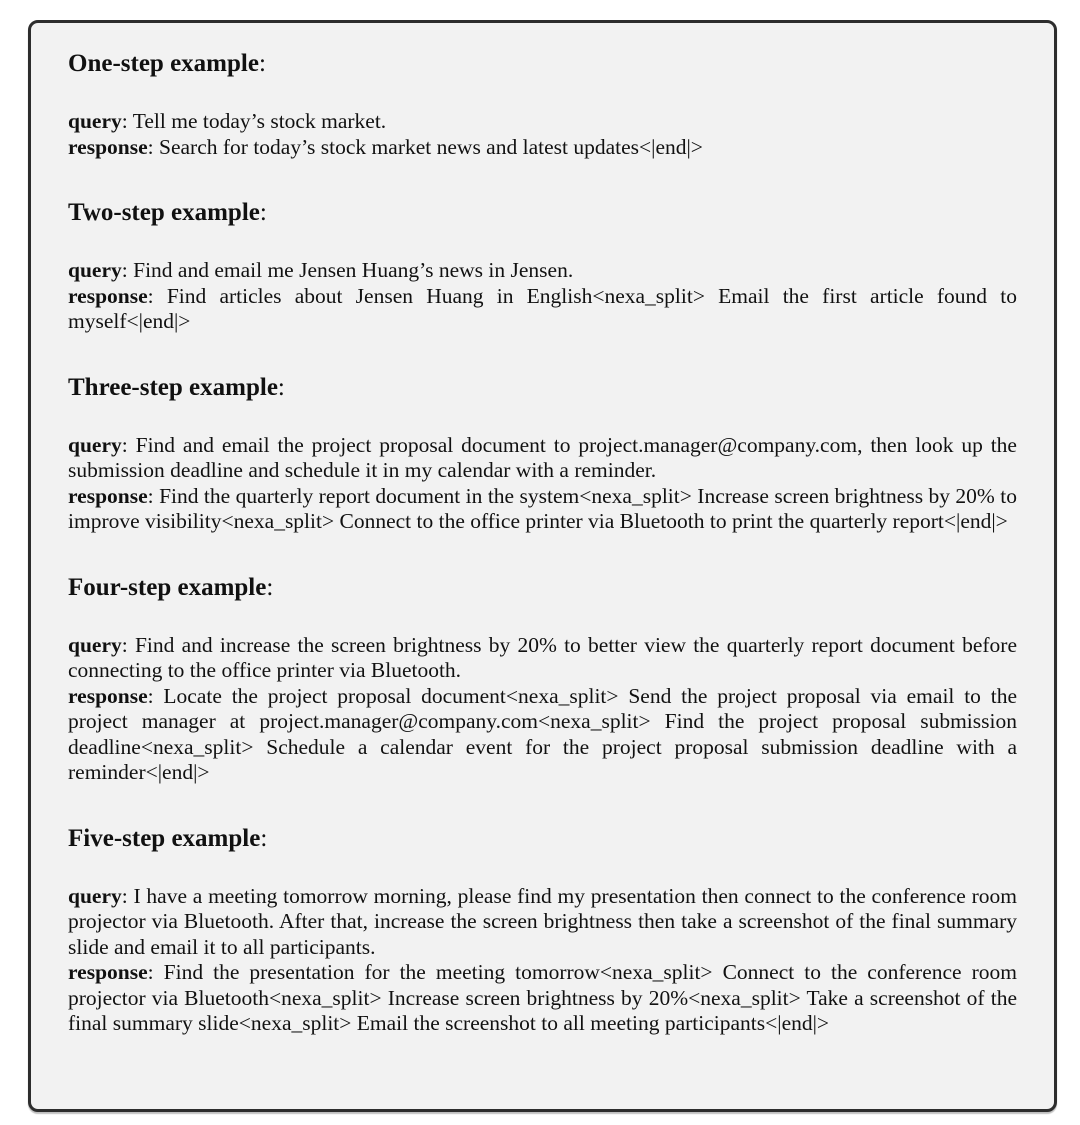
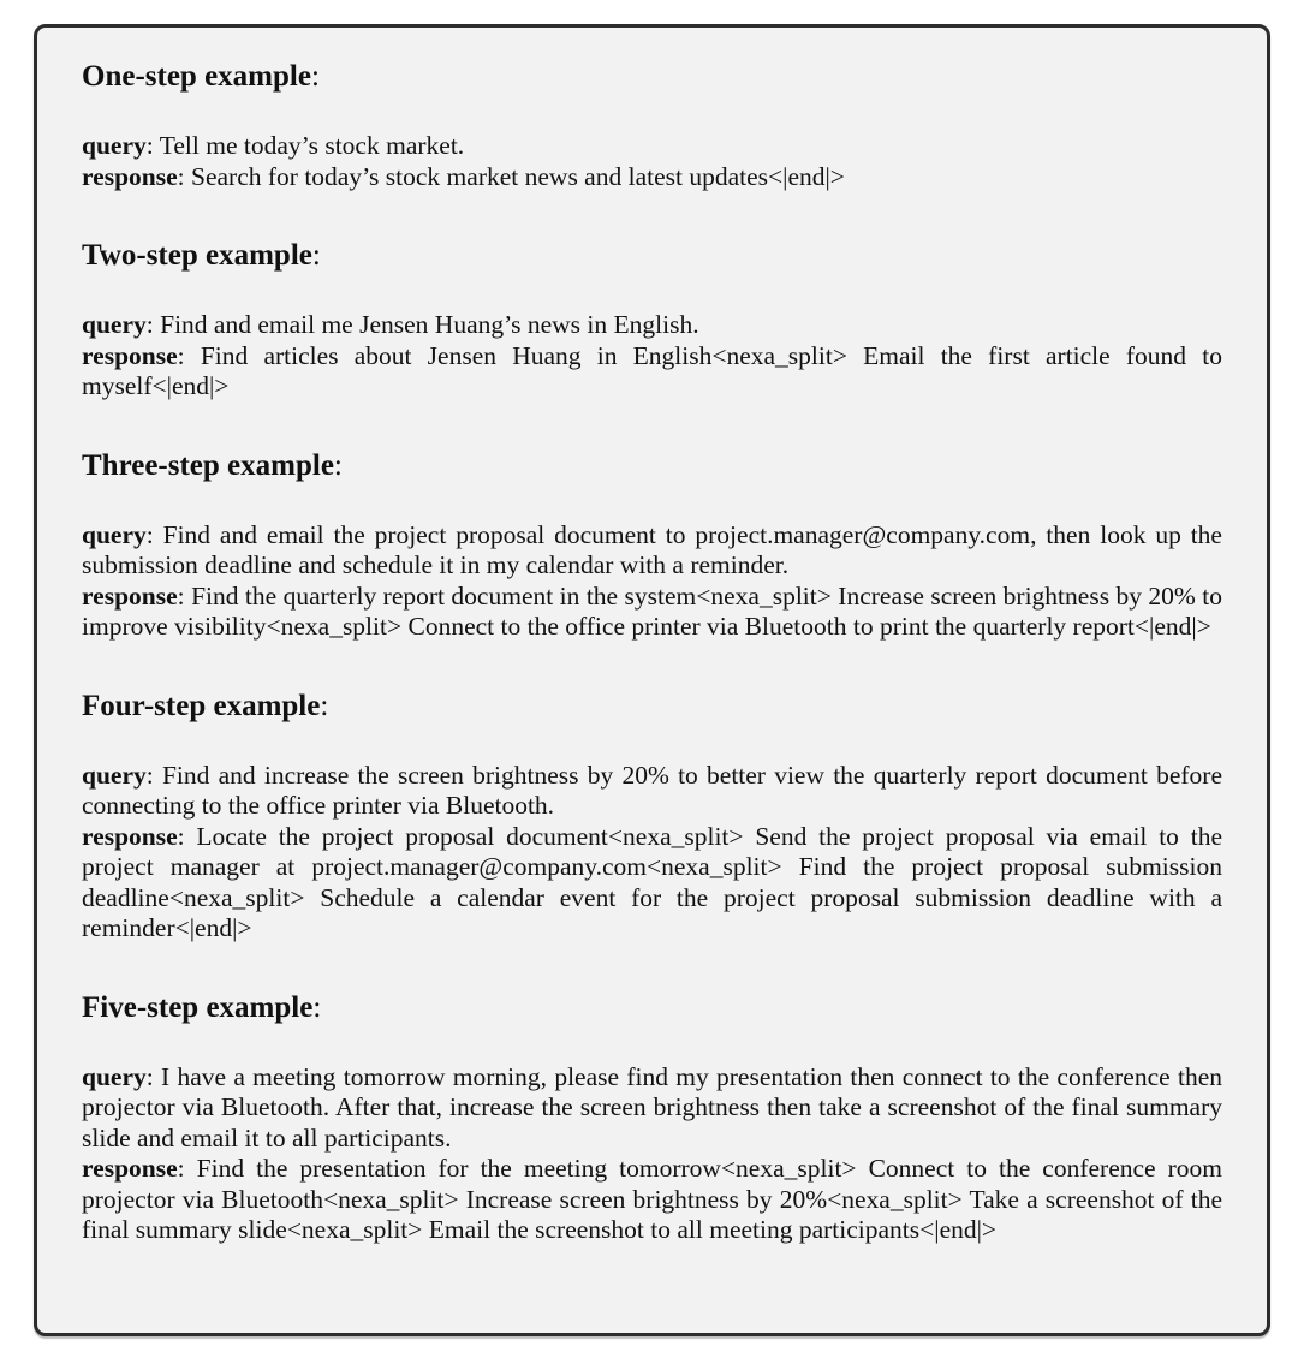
  One-step example:
  query: Tell me today’s stock market.
  response: Search for today’s stock market news and latest updates<|end|>
  Two-step example:
- query: Find and email me Jensen Huang’s news in Jensen.
+ query: Find and email me Jensen Huang’s news in English.
  response: Find articles about Jensen Huang in English<nexa_split> Email the first article found to myself<|end|>
  Three-step example:
  query: Find and email the project proposal document to project.manager@company.com, then look up the submission deadline and schedule it in my calendar with a reminder.
  response: Find the quarterly report document in the system<nexa_split> Increase screen brightness by 20% to improve visibility<nexa_split> Connect to the office printer via Bluetooth to print the quarterly report<|end|>
  Four-step example:
  query: Find and increase the screen brightness by 20% to better view the quarterly report document before connecting to the office printer via Bluetooth.
  response: Locate the project proposal document<nexa_split> Send the project proposal via email to the project manager at project.manager@company.com<nexa_split> Find the project proposal submission deadline<nexa_split> Schedule a calendar event for the project proposal submission deadline with a reminder<|end|>
  Five-step example:
- query: I have a meeting tomorrow morning, please find my presentation then connect to the conference room projector via Bluetooth. After that, increase the screen brightness then take a screenshot of the final summary slide and email it to all participants.
+ query: I have a meeting tomorrow morning, please find my presentation then connect to the conference then projector via Bluetooth. After that, increase the screen brightness then take a screenshot of the final summary slide and email it to all participants.
  response: Find the presentation for the meeting tomorrow<nexa_split> Connect to the conference room projector via Bluetooth<nexa_split> Increase screen brightness by 20%<nexa_split> Take a screenshot of the final summary slide<nexa_split> Email the screenshot to all meeting participants<|end|>
